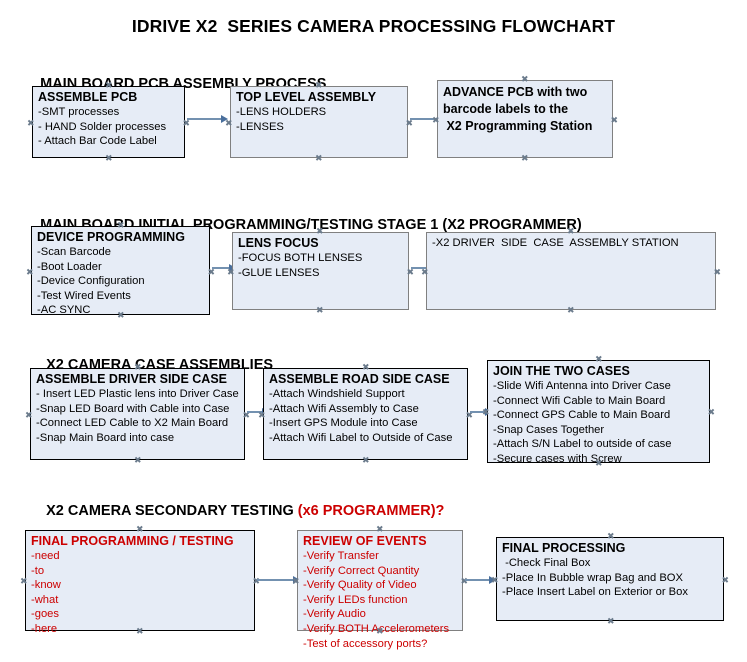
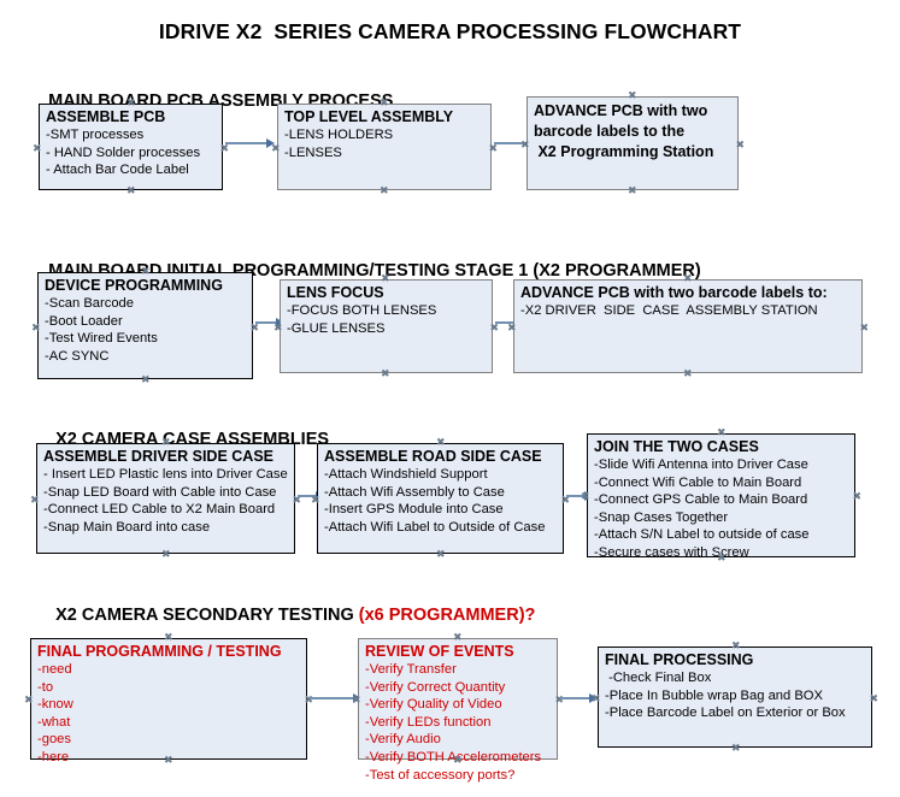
  IDRIVE X2 SERIES CAMERA PROCESSING FLOWCHART
  MAIN BOARD PCB ASSEMBLY PROCESS
  ASSEMBLE PCB
  -SMT processes
  - HAND Solder processes
  - Attach Bar Code Label
  ✖
  ✖
  ✖
  ✖
  TOP LEVEL ASSEMBLY
  -LENS HOLDERS
  -LENSES
  ✖
  ✖
  ✖
  ✖
  ADVANCE PCB with two
  barcode labels to the
  X2 Programming Station
  ✖
  ✖
  ✖
  ✖
  MAIN BOARD INITIAL PROGRAMMING/TESTING STAGE 1 (X2 PROGRAMMER)
  DEVICE PROGRAMMING
  -Scan Barcode
  -Boot Loader
- -Device Configuration
  -Test Wired Events
  -AC SYNC
  ✖
  ✖
  ✖
  ✖
  LENS FOCUS
  -FOCUS BOTH LENSES
  -GLUE LENSES
  ✖
  ✖
  ✖
  ✖
+ ADVANCE PCB with two barcode labels to:
  -X2 DRIVER SIDE CASE ASSEMBLY STATION
  ✖
  ✖
  ✖
  ✖
  X2 CAMERA CASE ASSEMBLIES
  ASSEMBLE DRIVER SIDE CASE
  - Insert LED Plastic lens into Driver Case
  -Snap LED Board with Cable into Case
  -Connect LED Cable to X2 Main Board
  -Snap Main Board into case
  ✖
  ✖
  ✖
  ✖
  ASSEMBLE ROAD SIDE CASE
  -Attach Windshield Support
  -Attach Wifi Assembly to Case
  -Insert GPS Module into Case
  -Attach Wifi Label to Outside of Case
  ✖
  ✖
  ✖
  ✖
  JOIN THE TWO CASES
  -Slide Wifi Antenna into Driver Case
  -Connect Wifi Cable to Main Board
  -Connect GPS Cable to Main Board
  -Snap Cases Together
  -Attach S/N Label to outside of case
  -Secure cases with Screw
  ✖
  ✖
  ✖
  ✖
  X2 CAMERA SECONDARY TESTING (x6 PROGRAMMER)?
  FINAL PROGRAMMING / TESTING
  -need
  -to
  -know
  -what
  -goes
  -here
  ✖
  ✖
  ✖
  ✖
  REVIEW OF EVENTS
  -Verify Transfer
  -Verify Correct Quantity
  -Verify Quality of Video
  -Verify LEDs function
  -Verify Audio
  -Verify BOTH Accelerometers
  -Test of accessory ports?
  ✖
  ✖
  ✖
  ✖
  FINAL PROCESSING
  -Check Final Box
  -Place In Bubble wrap Bag and BOX
- -Place Insert Label on Exterior or Box
+ -Place Barcode Label on Exterior or Box
  ✖
  ✖
  ✖
  ✖
